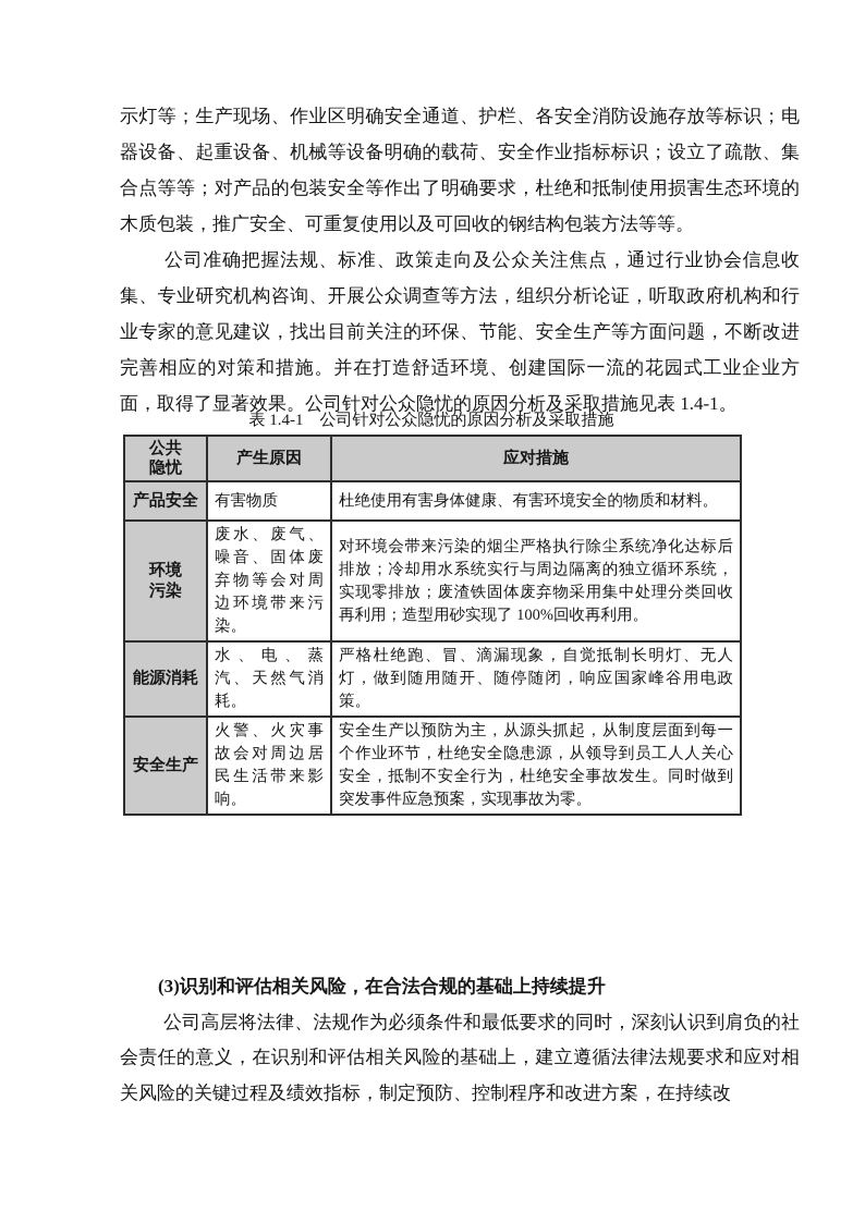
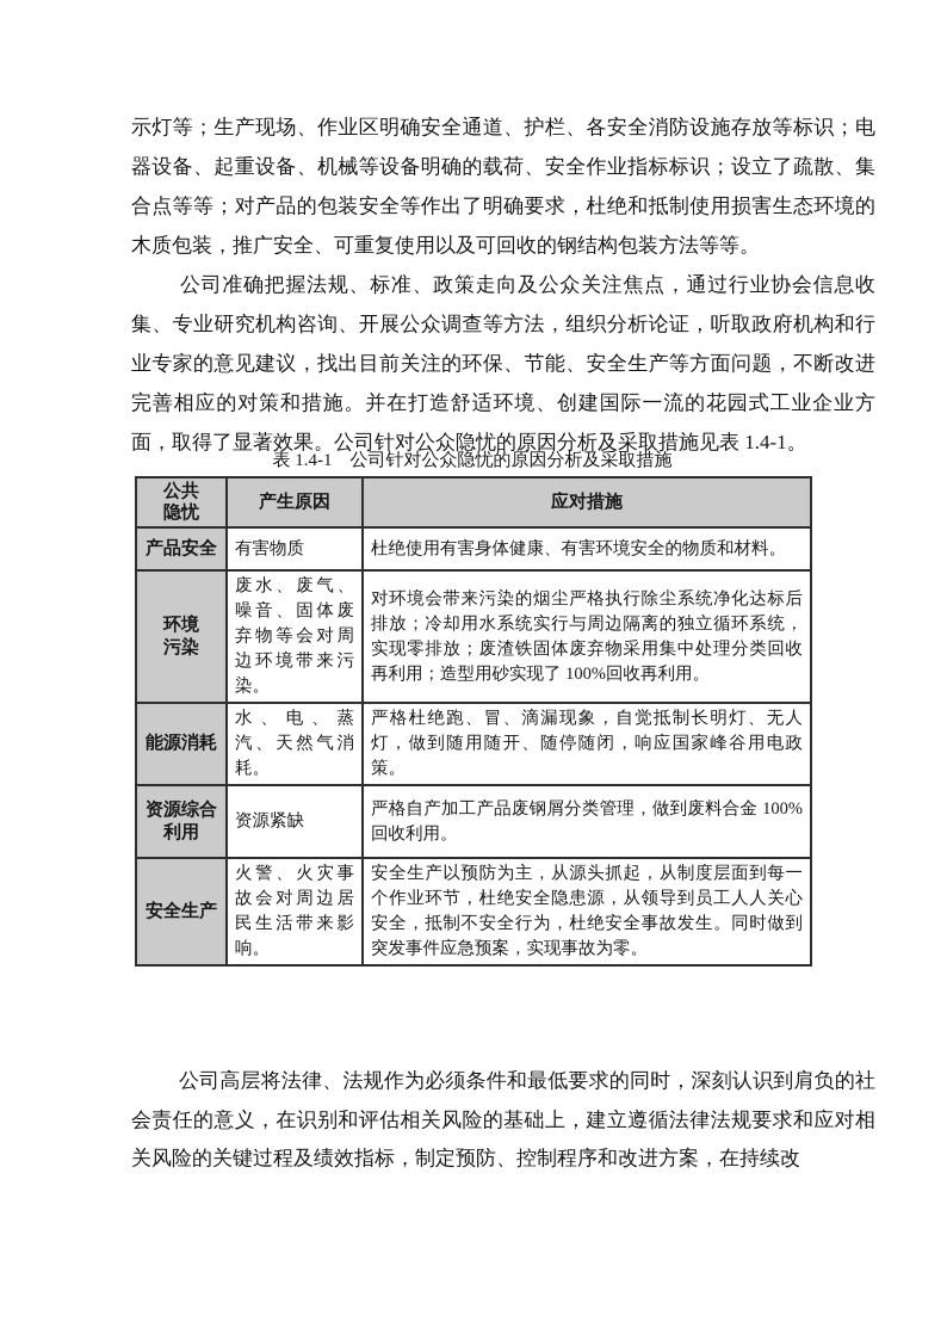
  示灯等；生产现场、作业区明确安全通道、护栏、各安全消防设施存放等标识；电器设备、起重设备、机械等设备明确的载荷、安全作业指标标识；设立了疏散、集合点等等；对产品的包装安全等作出了明确要求，杜绝和抵制使用损害生态环境的木质包装，推广安全、可重复使用以及可回收的钢结构包装方法等等。
  公司准确把握法规、标准、政策走向及公众关注焦点，通过行业协会信息收集、专业研究机构咨询、开展公众调查等方法，组织分析论证，听取政府机构和行业专家的意见建议，找出目前关注的环保、节能、安全生产等方面问题，不断改进完善相应的对策和措施。并在打造舒适环境、创建国际一流的花园式工业企业方面，取得了显著效果。公司针对公众隐忧的原因分析及采取措施见表 1.4-1。
  表 1.4-1 公司针对公众隐忧的原因分析及采取措施
  公共 隐忧	产生原因	应对措施
  产品安全	有害物质	杜绝使用有害身体健康、有害环境安全的物质和材料。
  环境 污染	废水、废气、噪音、固体废弃物等会对周边环境带来污染。	对环境会带来污染的烟尘严格执行除尘系统净化达标后排放；冷却用水系统实行与周边隔离的独立循环系统，实现零排放；废渣铁固体废弃物采用集中处理分类回收再利用；造型用砂实现了 100%回收再利用。
  能源消耗	水、电、蒸汽、天然气消耗。	严格杜绝跑、冒、滴漏现象，自觉抵制长明灯、无人灯，做到随用随开、随停随闭，响应国家峰谷用电政策。
+ 资源综合 利用	资源紧缺	严格自产加工产品废钢屑分类管理，做到废料合金 100%回收利用。
  安全生产	火警、火灾事故会对周边居民生活带来影响。	安全生产以预防为主，从源头抓起，从制度层面到每一个作业环节，杜绝安全隐患源，从领导到员工人人关心安全，抵制不安全行为，杜绝安全事故发生。同时做到突发事件应急预案，实现事故为零。
- (3)识别和评估相关风险，在合法合规的基础上持续提升
  公司高层将法律、法规作为必须条件和最低要求的同时，深刻认识到肩负的社会责任的意义，在识别和评估相关风险的基础上，建立遵循法律法规要求和应对相关风险的关键过程及绩效指标，制定预防、控制程序和改进方案，在持续改
